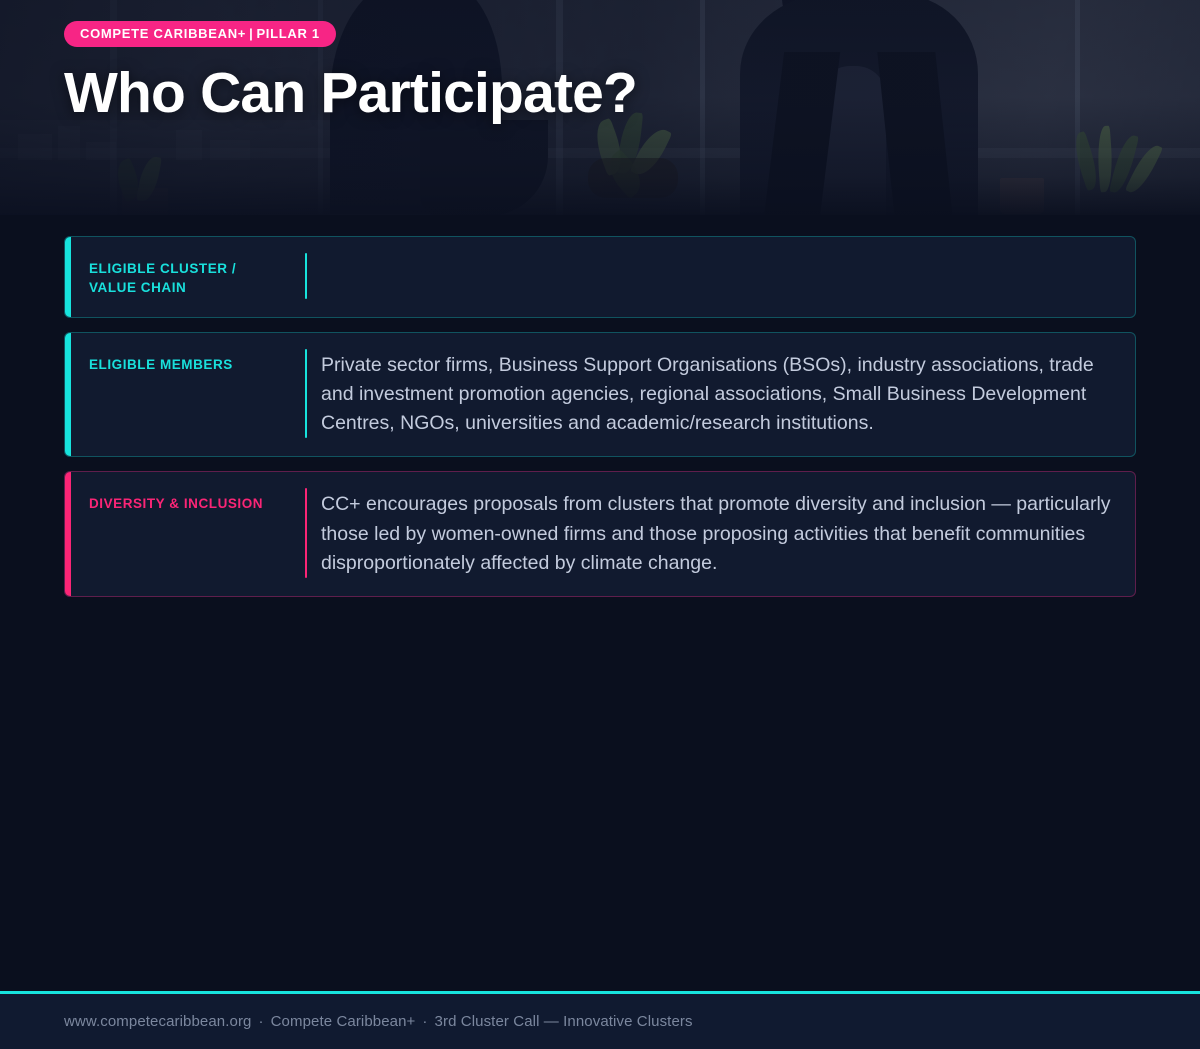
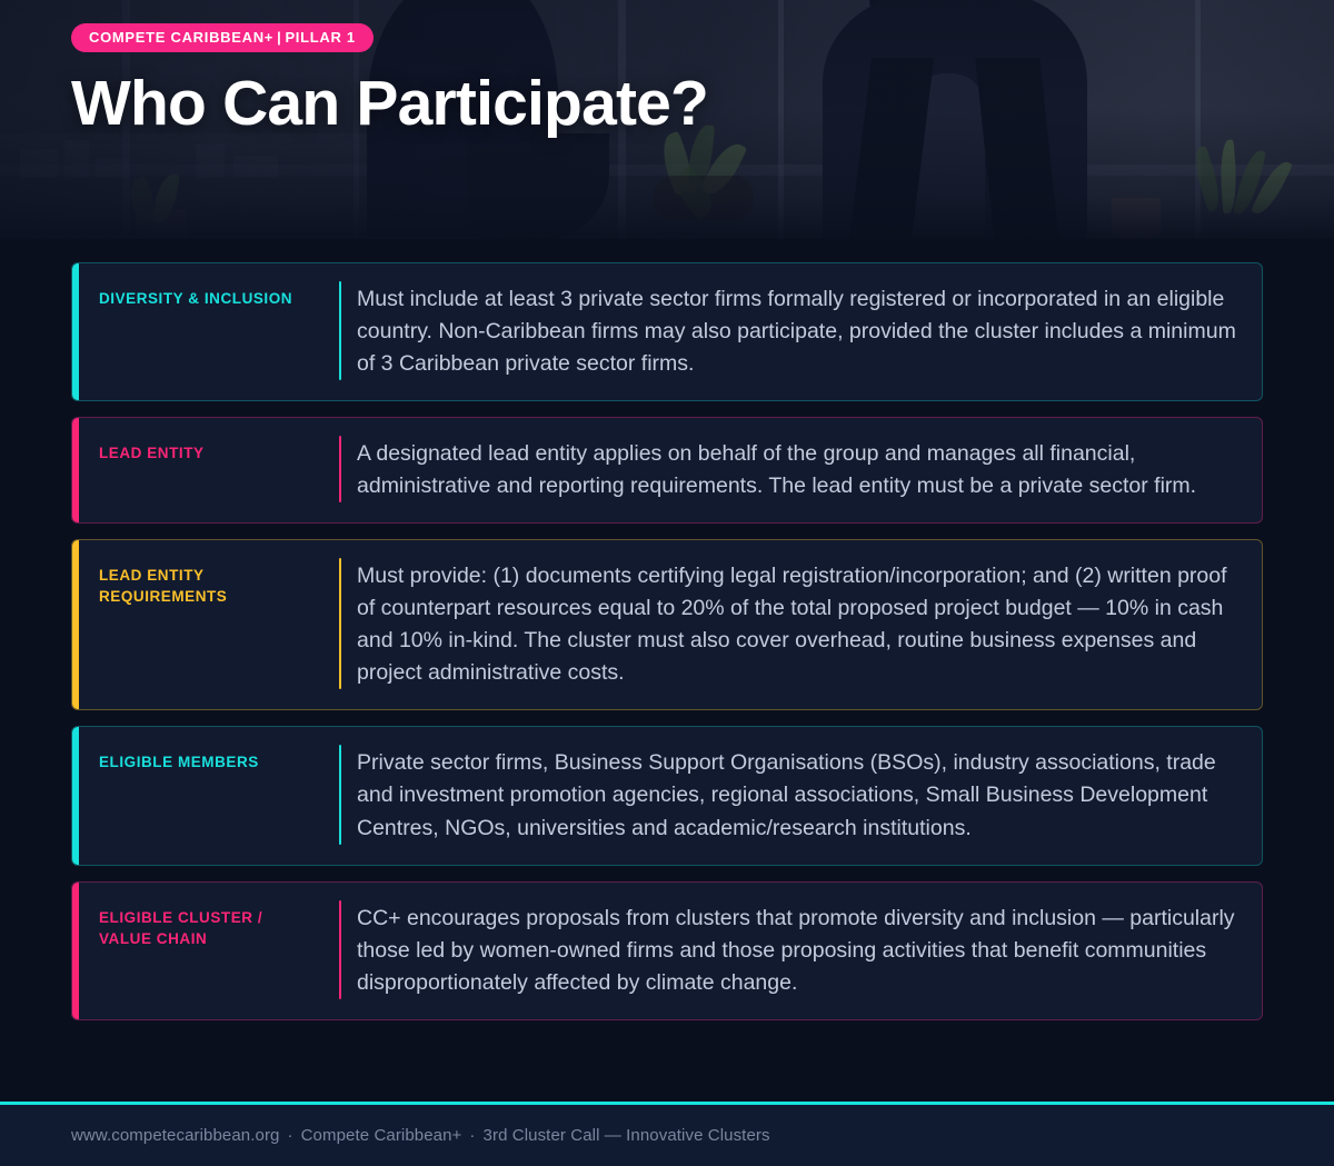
  COMPETE CARIBBEAN+ | PILLAR 1
  Who Can Participate?
- ELIGIBLE CLUSTER / VALUE CHAIN
+ DIVERSITY & INCLUSION
+ Must include at least 3 private sector firms formally registered or incorporated in an eligible country. Non-Caribbean firms may also participate, provided the cluster includes a minimum of 3 Caribbean private sector firms.
+ LEAD ENTITY
+ A designated lead entity applies on behalf of the group and manages all financial, administrative and reporting requirements. The lead entity must be a private sector firm.
+ LEAD ENTITY REQUIREMENTS
+ Must provide: (1) documents certifying legal registration/incorporation; and (2) written proof of counterpart resources equal to 20% of the total proposed project budget — 10% in cash and 10% in-kind. The cluster must also cover overhead, routine business expenses and project administrative costs.
  ELIGIBLE MEMBERS
  Private sector firms, Business Support Organisations (BSOs), industry associations, trade and investment promotion agencies, regional associations, Small Business Development Centres, NGOs, universities and academic/research institutions.
- DIVERSITY & INCLUSION
+ ELIGIBLE CLUSTER / VALUE CHAIN
  CC+ encourages proposals from clusters that promote diversity and inclusion — particularly those led by women-owned firms and those proposing activities that benefit communities disproportionately affected by climate change.
  www.competecaribbean.org · Compete Caribbean+ · 3rd Cluster Call — Innovative Clusters
